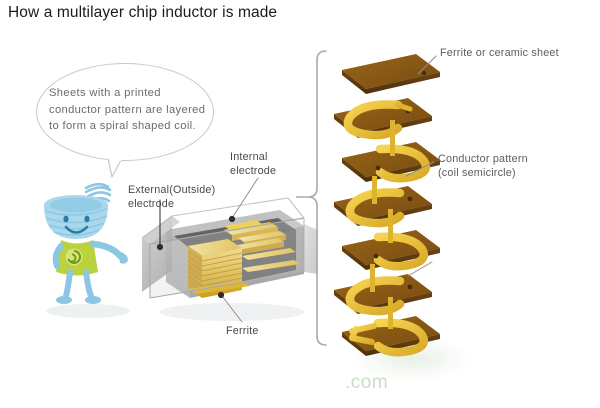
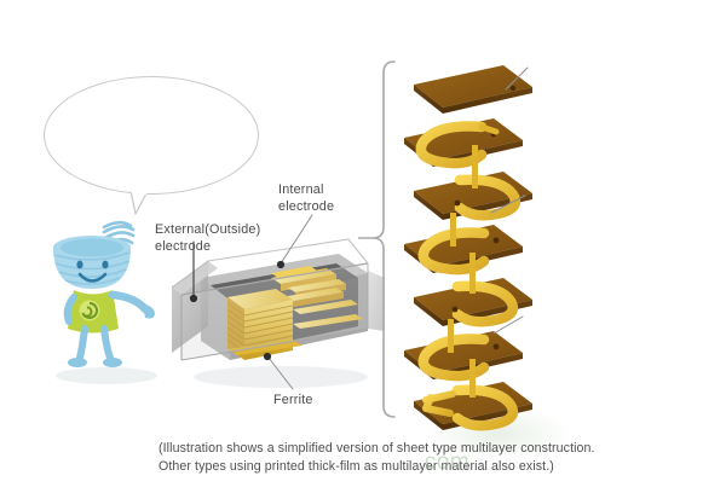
- How a multilayer chip inductor is made
- Sheets with a printed conductor pattern are layered to form a spiral shaped coil.
- Ferrite or ceramic sheet
- Conductor pattern
- (coil semicircle)
  Internal
  electrode
  External(Outside)
  electrode
  Ferrite
+ (Illustration shows a simplified version of sheet type multilayer construction.
+ Other types using printed thick-film as multilayer material also exist.)
  .com
